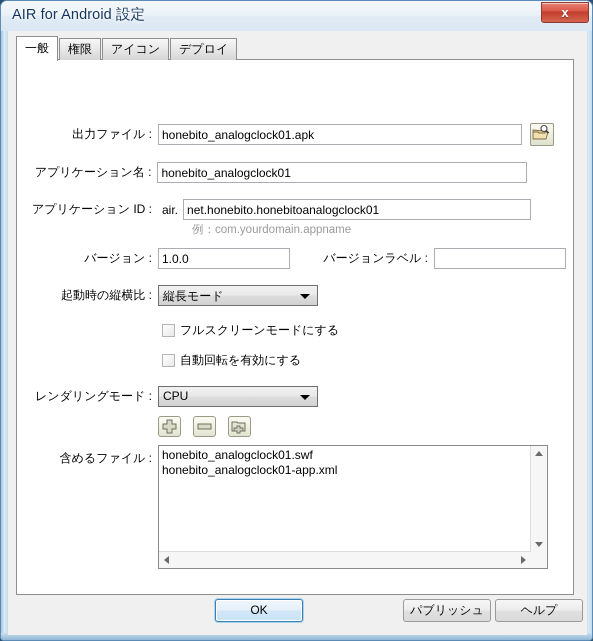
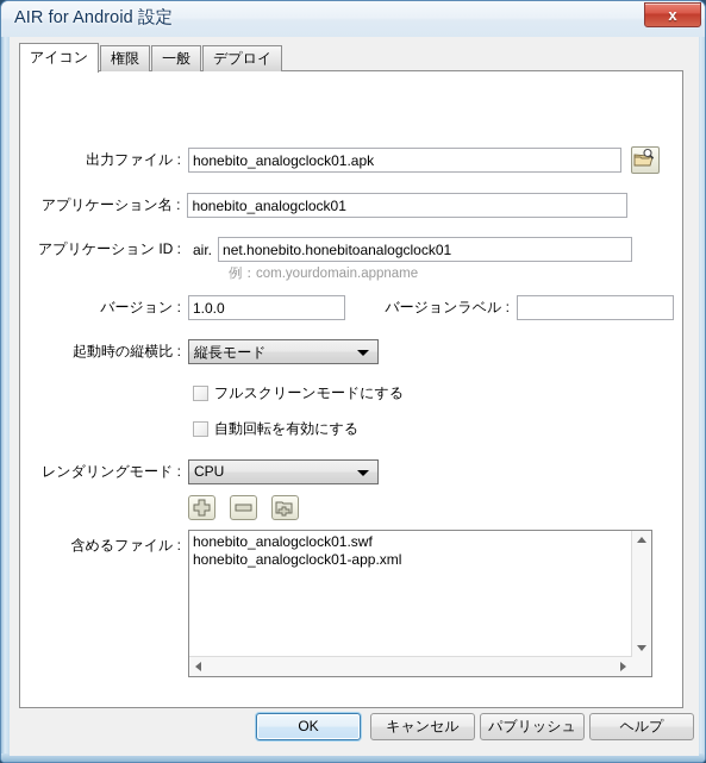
  AIR for Android 設定
  x
- 一般
+ アイコン
  権限
- アイコン
+ 一般
  デプロイ
  出力ファイル :
  honebito_analogclock01.apk
  アプリケーション名 :
  honebito_analogclock01
  アプリケーション ID :
  air.
  net.honebito.honebitoanalogclock01
  例：com.yourdomain.appname
  バージョン :
  1.0.0
  バージョンラベル :
  起動時の縦横比 :
  縦長モード
  フルスクリーンモードにする
  自動回転を有効にする
  レンダリングモード :
  CPU
  含めるファイル :
  honebito_analogclock01.swf
  honebito_analogclock01-app.xml
  OK
+ キャンセル
  パブリッシュ
  ヘルプ
